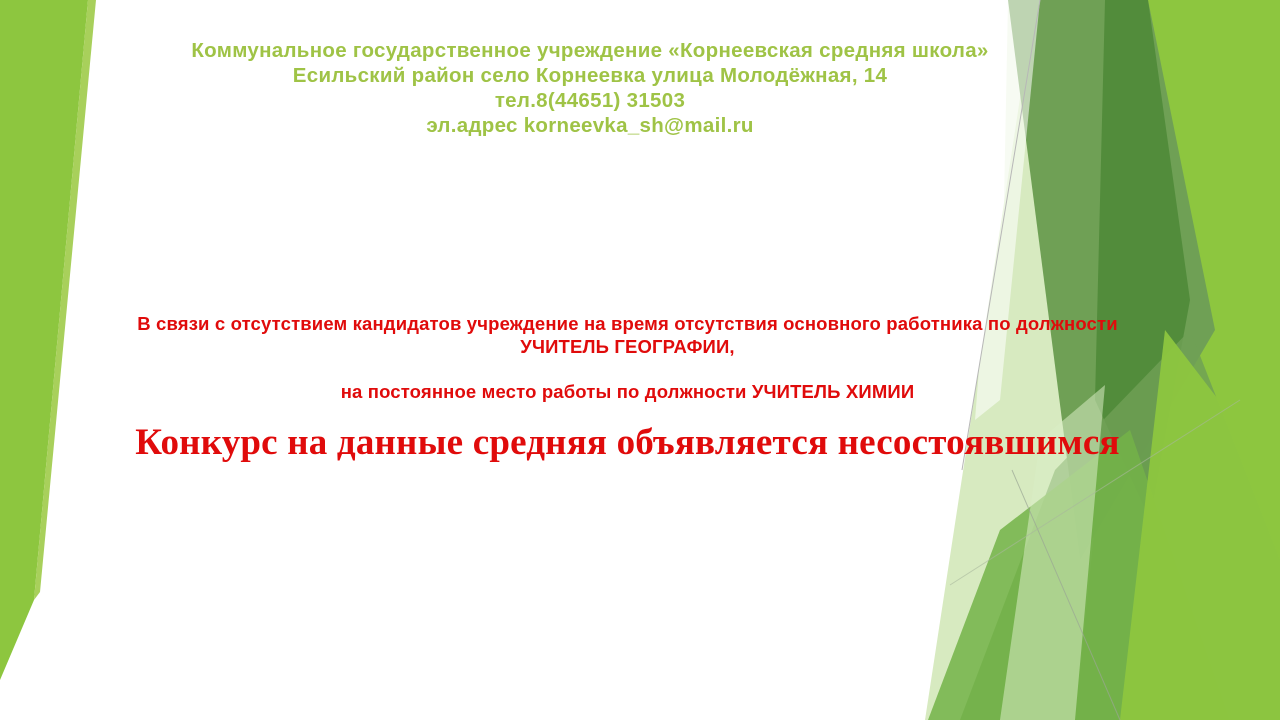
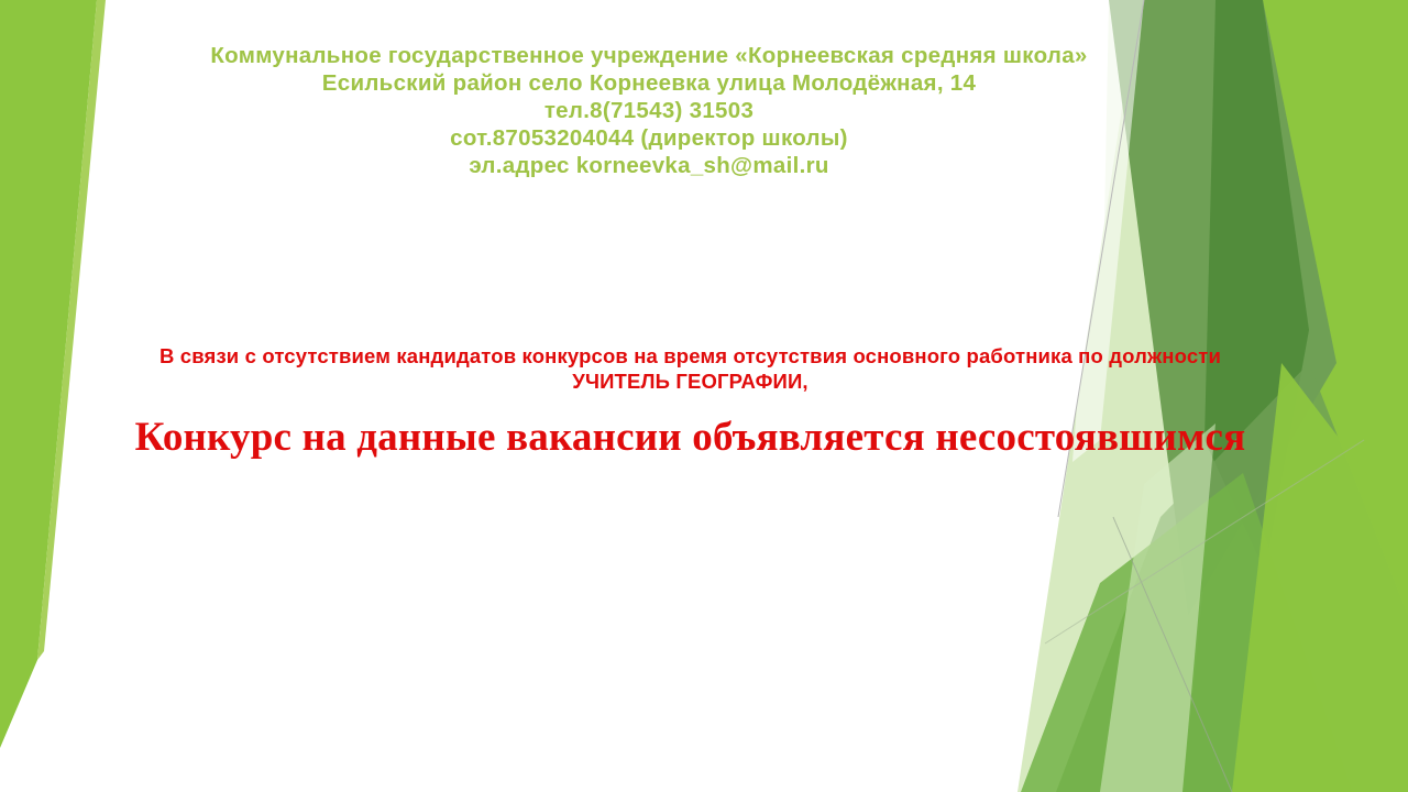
  Коммунальное государственное учреждение «Корнеевская средняя школа»
  Есильский район село Корнеевка улица Молодёжная, 14
- тел.8(44651) 31503
+ тел.8(71543) 31503
+ сот.87053204044 (директор школы)
  эл.адрес korneevka_sh@mail.ru
- В связи с отсутствием кандидатов учреждение на время отсутствия основного работника по должности
+ В связи с отсутствием кандидатов конкурсов на время отсутствия основного работника по должности
  УЧИТЕЛЬ ГЕОГРАФИИ,
- на постоянное место работы по должности УЧИТЕЛЬ ХИМИИ
- Конкурс на данные средняя объявляется несостоявшимся
+ Конкурс на данные вакансии объявляется несостоявшимся
